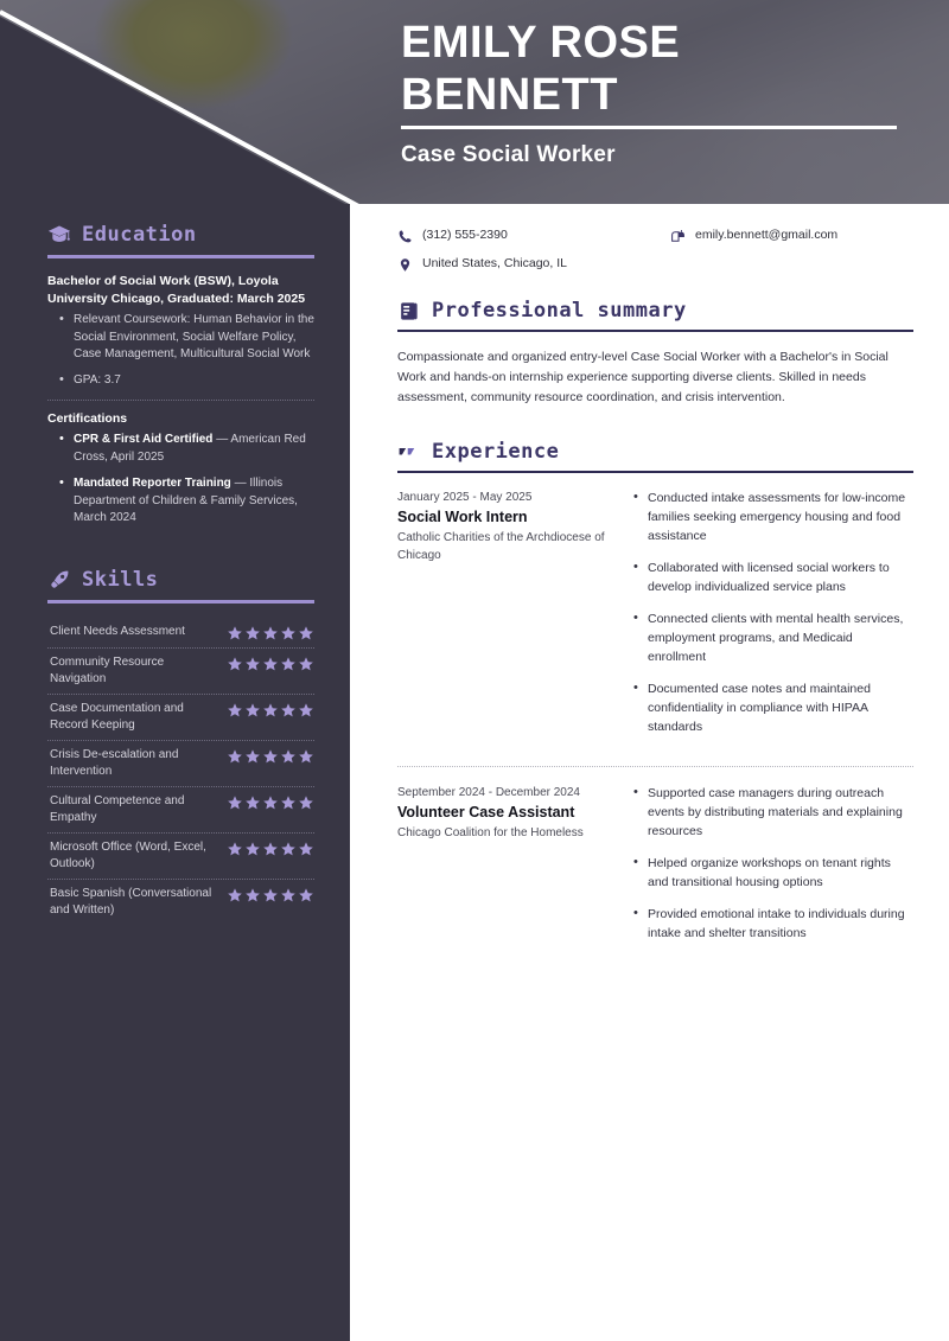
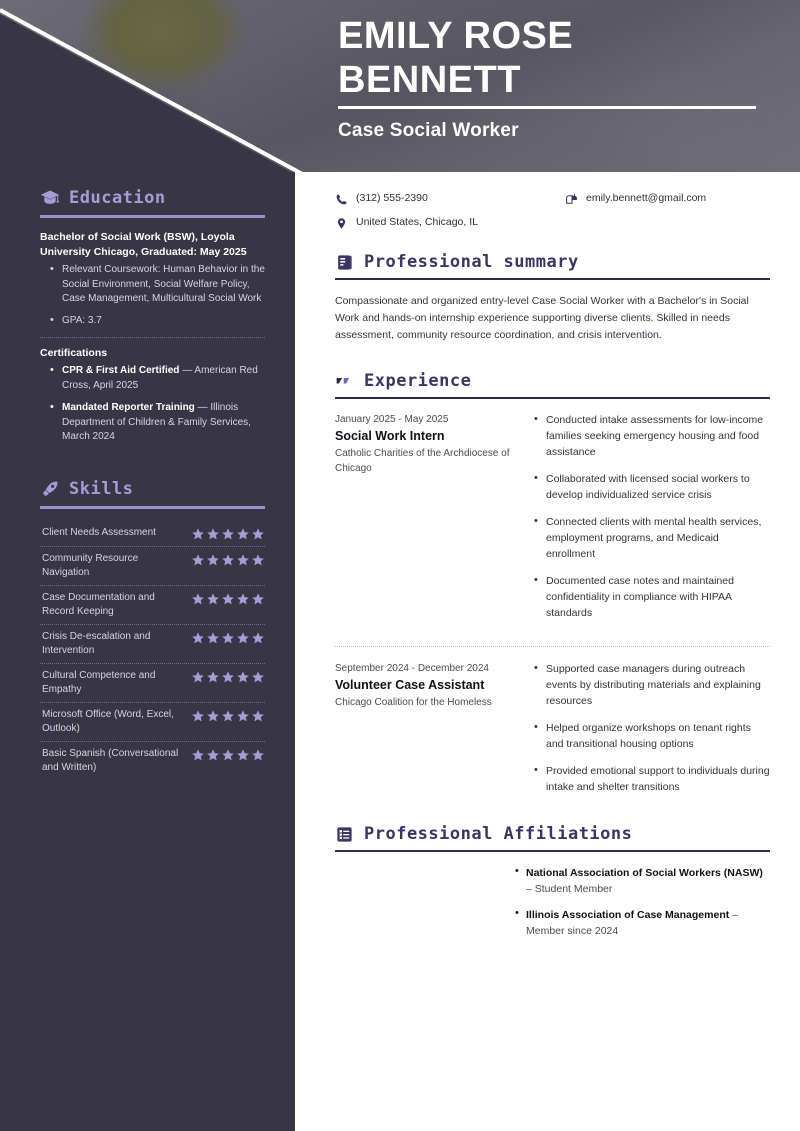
  EMILY ROSE
  BENNETT
  Case Social Worker
  Education
- Bachelor of Social Work (BSW), Loyola University Chicago, Graduated: March 2025
+ Bachelor of Social Work (BSW), Loyola University Chicago, Graduated: May 2025
  Relevant Coursework: Human Behavior in the Social Environment, Social Welfare Policy, Case Management, Multicultural Social Work
  GPA: 3.7
  Certifications
  CPR & First Aid Certified — American Red Cross, April 2025
  Mandated Reporter Training — Illinois Department of Children & Family Services, March 2024
  Skills
  Client Needs Assessment
  Community Resource Navigation
  Case Documentation and Record Keeping
  Crisis De-escalation and Intervention
  Cultural Competence and Empathy
  Microsoft Office (Word, Excel, Outlook)
  Basic Spanish (Conversational and Written)
  (312) 555-2390
  emily.bennett@gmail.com
  United States, Chicago, IL
  Professional summary
  Compassionate and organized entry-level Case Social Worker with a Bachelor's in Social Work and hands-on internship experience supporting diverse clients. Skilled in needs assessment, community resource coordination, and crisis intervention.
  Experience
  January 2025 - May 2025
  Social Work Intern
  Catholic Charities of the Archdiocese of Chicago
  Conducted intake assessments for low-income families seeking emergency housing and food assistance
- Collaborated with licensed social workers to develop individualized service plans
+ Collaborated with licensed social workers to develop individualized service crisis
  Connected clients with mental health services, employment programs, and Medicaid enrollment
  Documented case notes and maintained confidentiality in compliance with HIPAA standards
  September 2024 - December 2024
  Volunteer Case Assistant
  Chicago Coalition for the Homeless
  Supported case managers during outreach events by distributing materials and explaining resources
  Helped organize workshops on tenant rights and transitional housing options
- Provided emotional intake to individuals during intake and shelter transitions
+ Provided emotional support to individuals during intake and shelter transitions
+ Professional Affiliations
+ National Association of Social Workers (NASW) – Student Member
+ Illinois Association of Case Management – Member since 2024
